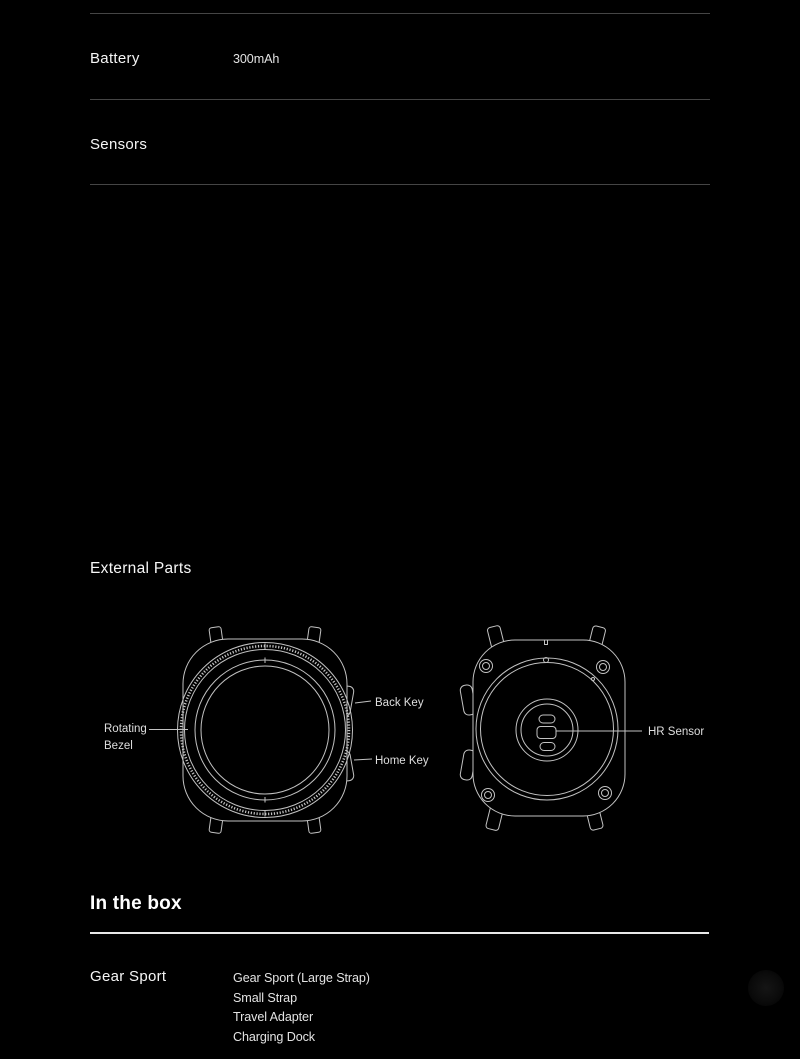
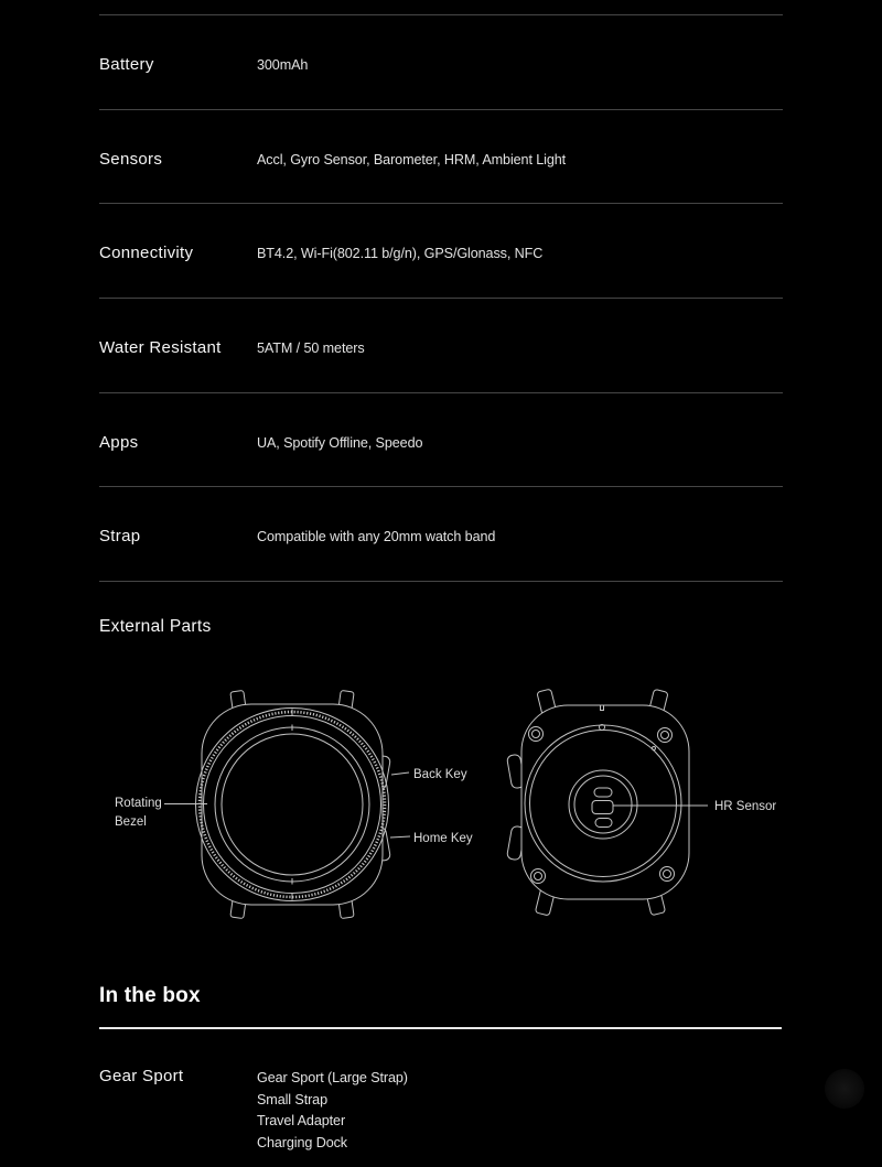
  Battery
  300mAh
  Sensors
+ Accl, Gyro Sensor, Barometer, HRM, Ambient Light
+ Connectivity
+ BT4.2, Wi-Fi(802.11 b/g/n), GPS/Glonass, NFC
+ Water Resistant
+ 5ATM / 50 meters
+ Apps
+ UA, Spotify Offline, Speedo
+ Strap
+ Compatible with any 20mm watch band
  External Parts
  Rotating Bezel
  Back Key
  Home Key
  HR Sensor
  In the box
  Gear Sport
  Gear Sport (Large Strap)
  Small Strap
  Travel Adapter
  Charging Dock
